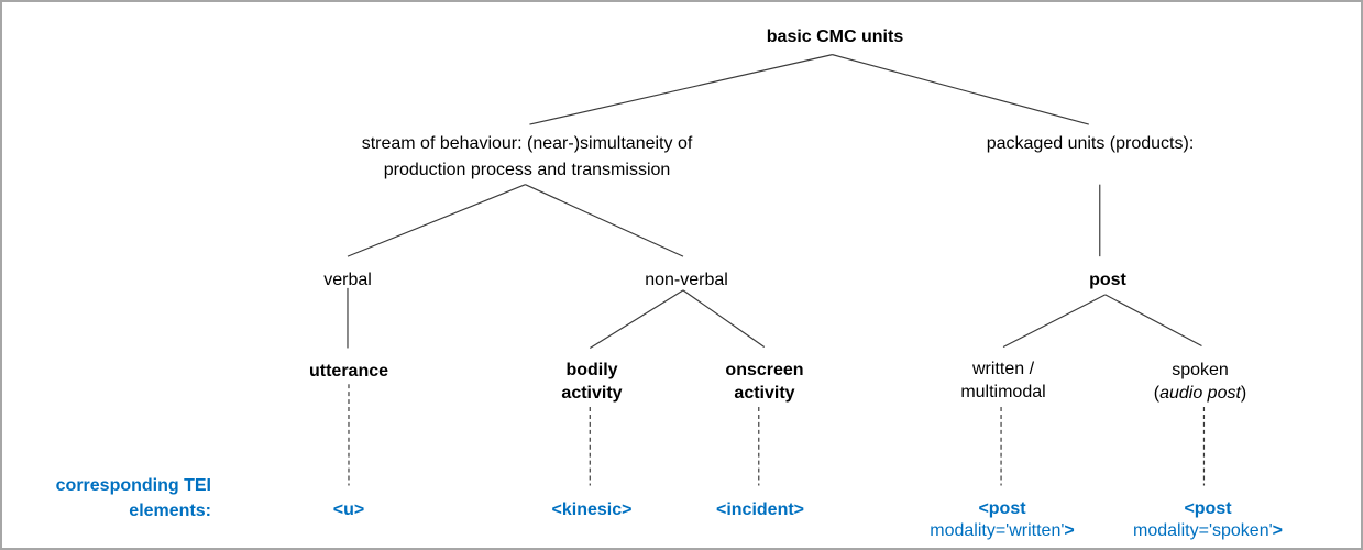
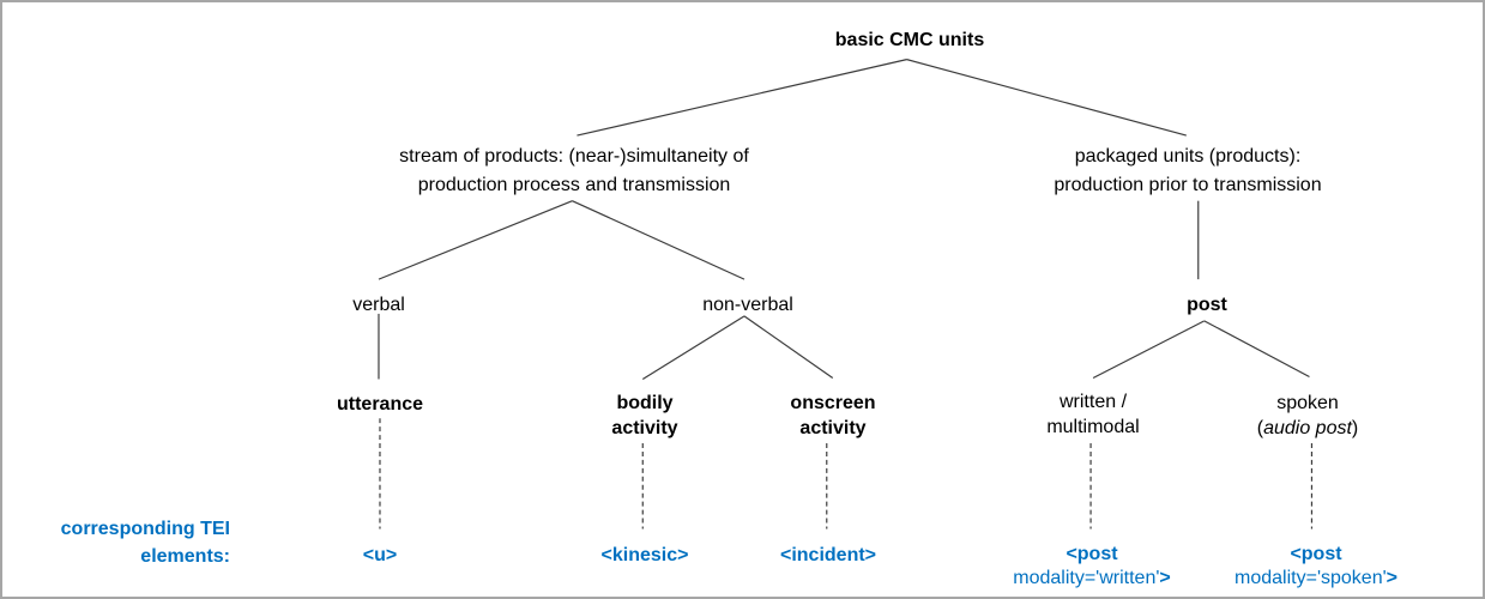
  basic CMC units
- stream of behaviour: (near-)simultaneity of
+ stream of products: (near-)simultaneity of
  production process and transmission
  packaged units (products):
+ production prior to transmission
  verbal
  non-verbal
  post
  utterance
  bodily
  activity
  onscreen
  activity
  written /
  multimodal
  spoken
  (audio post)
  corresponding TEI
  elements:
  <u>
  <kinesic>
  <incident>
  <post
  modality='written'>
  <post
  modality='spoken'>
